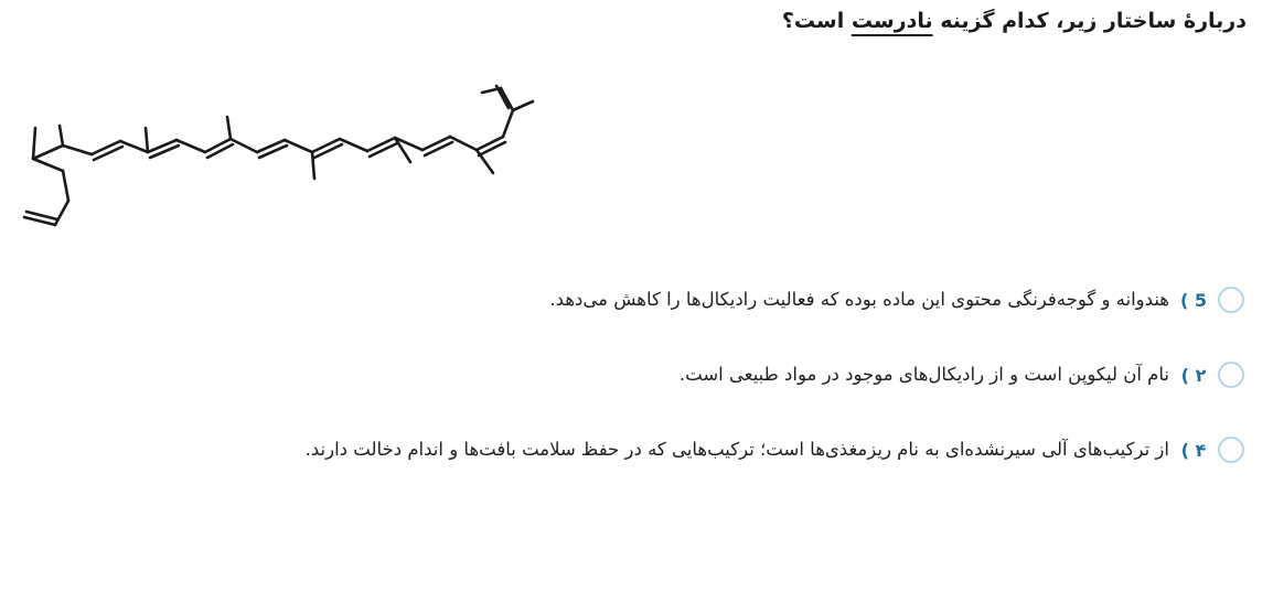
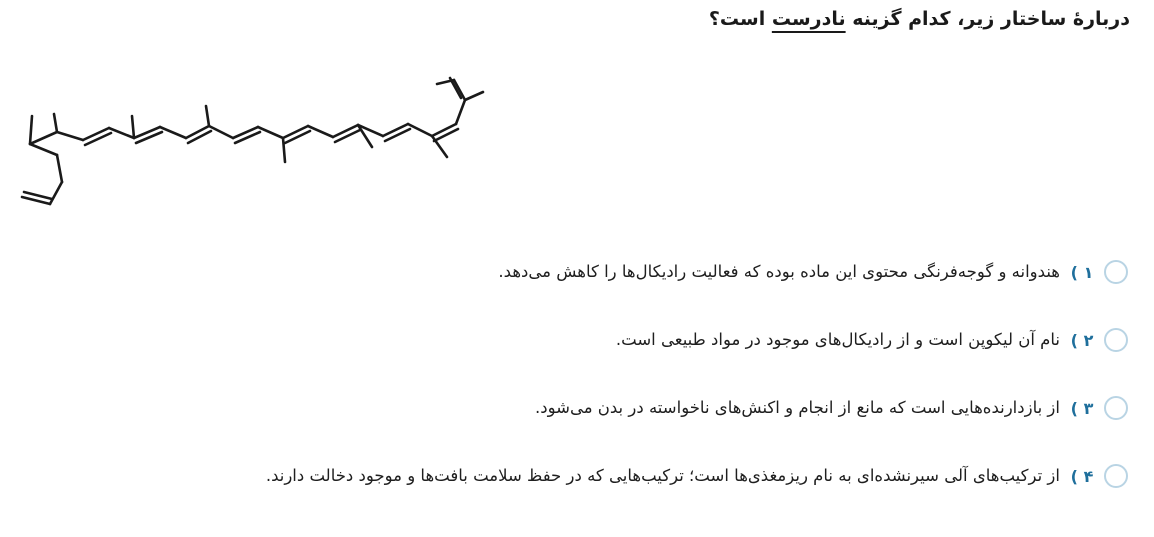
  دربارهٔ ساختار زیر، کدام گزینه نادرست است؟
- 5 )
+ ۱ )
  هندوانه و گوجه‌فرنگی محتوی این ماده بوده که فعالیت رادیکال‌ها را کاهش می‌دهد.
  ۲ )
  نام آن لیکوپن است و از رادیکال‌های موجود در مواد طبیعی است.
+ ۳ )
+ از بازدارنده‌هایی است که مانع از انجام و اکنش‌های ناخواسته در بدن می‌شود.
  ۴ )
- از ترکیب‌های آلی سیرنشده‌ای به نام ریزمغذی‌ها است؛ ترکیب‌هایی که در حفظ سلامت بافت‌ها و اندام دخالت دارند.
+ از ترکیب‌های آلی سیرنشده‌ای به نام ریزمغذی‌ها است؛ ترکیب‌هایی که در حفظ سلامت بافت‌ها و موجود دخالت دارند.
